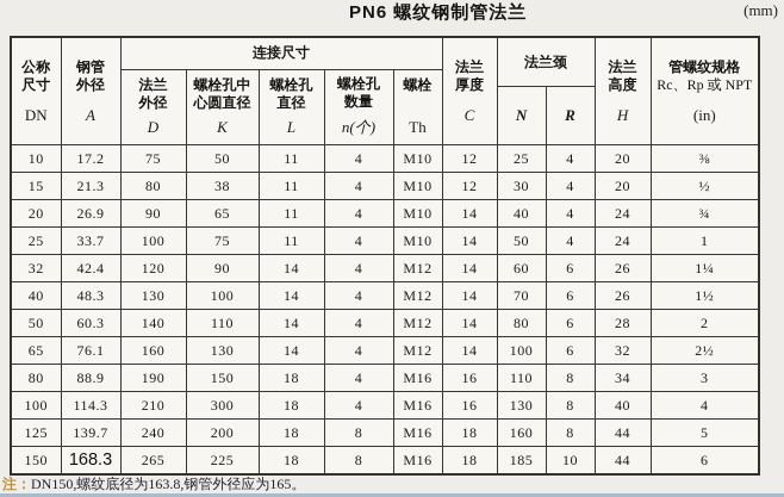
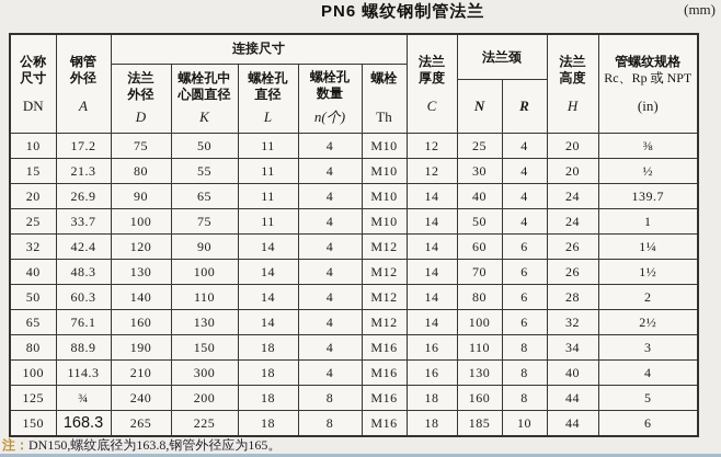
  PN6 螺纹钢制管法兰
  (mm)
  公称 尺寸 DN	钢管 外径 A	连接尺寸	法兰 厚度 C	法兰颈 N R	法兰 高度 H	管螺纹规格 Rc、Rp 或 NPT (in)
  法兰 外径 D	螺栓孔中 心圆直径 K	螺栓孔 直径 L	螺栓孔 数量 n(个)	螺栓 Th
  10	17.2	75	50	11	4	M10	12	25	4	20	⅜
- 15	21.3	80	38	11	4	M10	12	30	4	20	½
+ 15	21.3	80	55	11	4	M10	12	30	4	20	½
- 20	26.9	90	65	11	4	M10	14	40	4	24	¾
+ 20	26.9	90	65	11	4	M10	14	40	4	24	139.7
  25	33.7	100	75	11	4	M10	14	50	4	24	1
  32	42.4	120	90	14	4	M12	14	60	6	26	1¼
  40	48.3	130	100	14	4	M12	14	70	6	26	1½
  50	60.3	140	110	14	4	M12	14	80	6	28	2
  65	76.1	160	130	14	4	M12	14	100	6	32	2½
  80	88.9	190	150	18	4	M16	16	110	8	34	3
  100	114.3	210	300	18	4	M16	16	130	8	40	4
- 125	139.7	240	200	18	8	M16	18	160	8	44	5
+ 125	¾	240	200	18	8	M16	18	160	8	44	5
  150	168.3	265	225	18	8	M16	18	185	10	44	6
  注：DN150,螺纹底径为163.8,钢管外径应为165。
